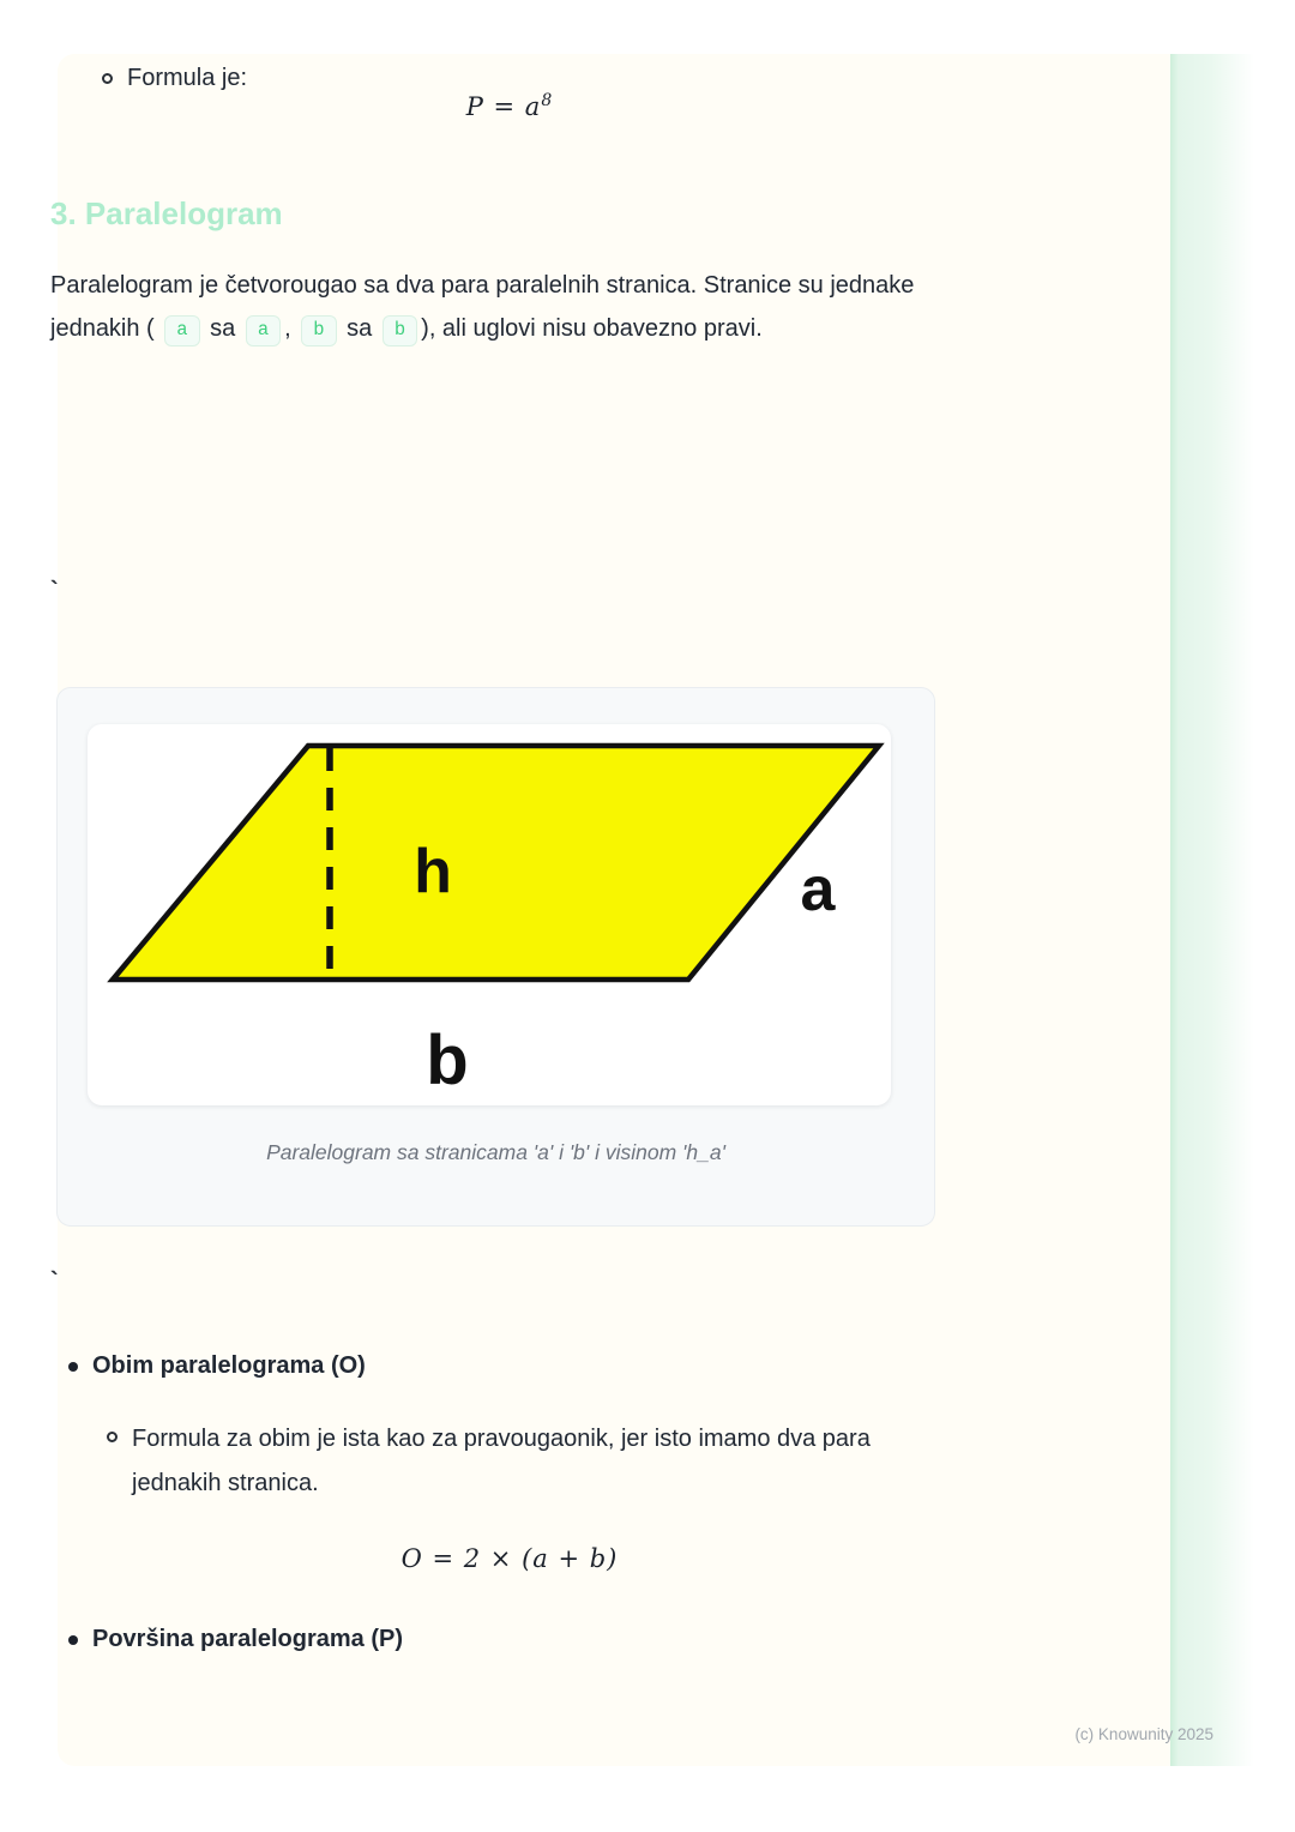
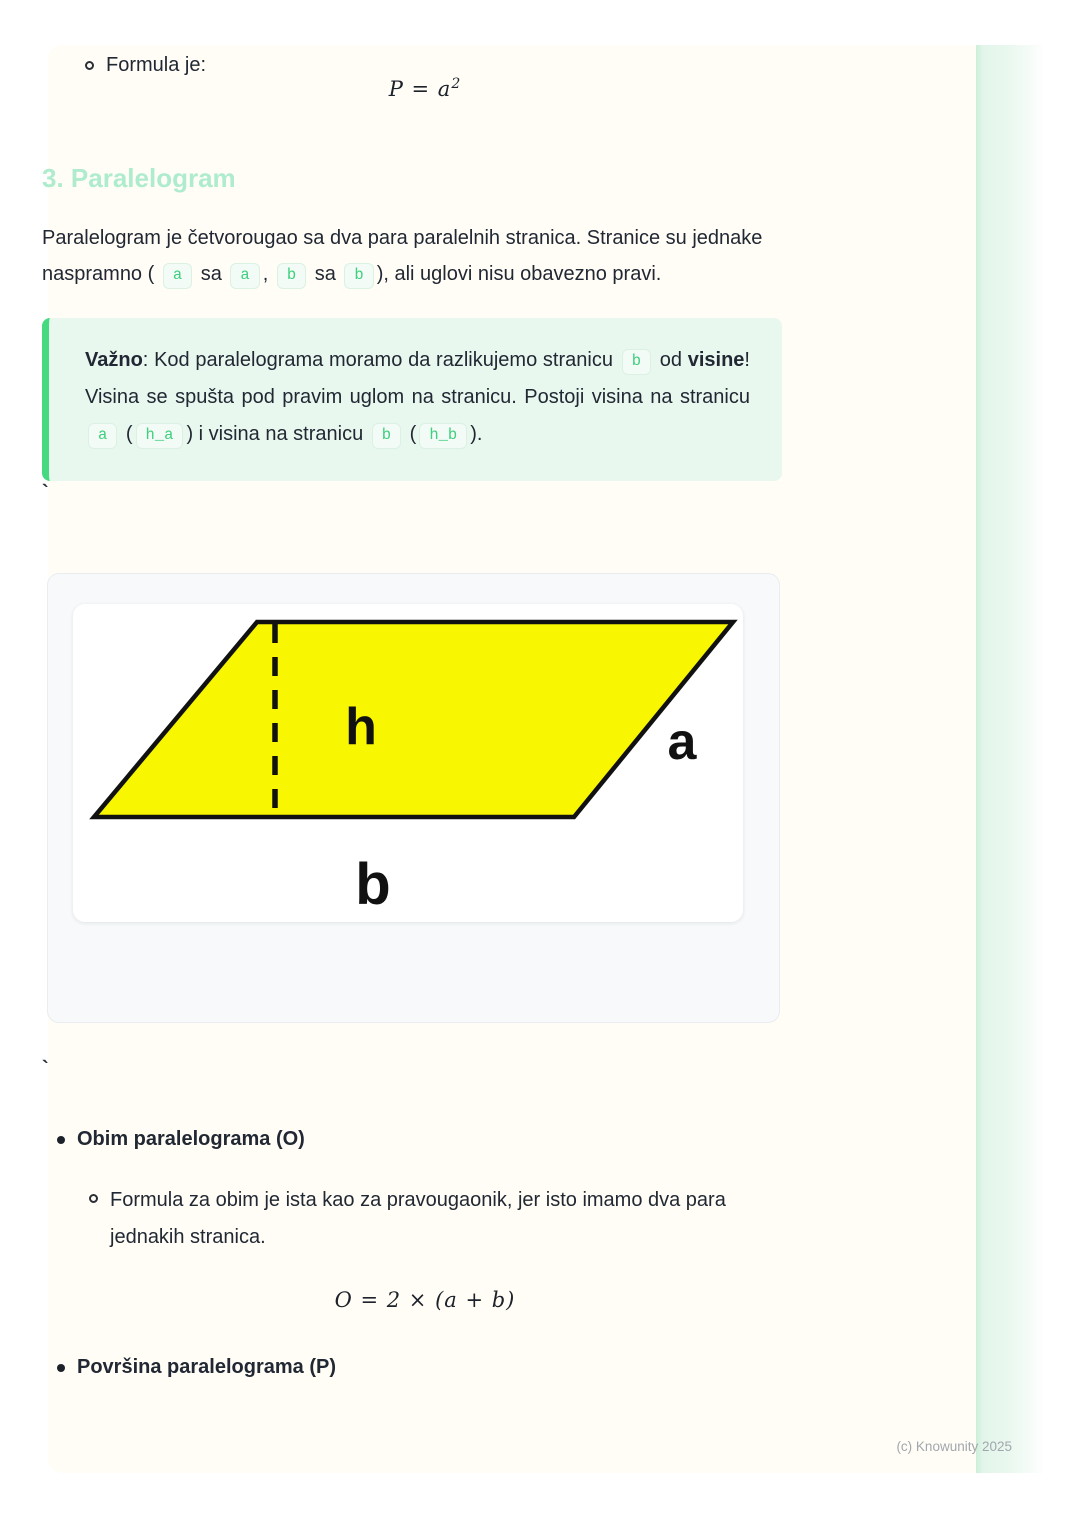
  Formula je:
- P = a8
+ P = a2
  3. Paralelogram
- Paralelogram je četvorougao sa dva para paralelnih stranica. Stranice su jednake jednakih ( a sa a , b sa b ), ali uglovi nisu obavezno pravi.
+ Paralelogram je četvorougao sa dva para paralelnih stranica. Stranice su jednake naspramno ( a sa a , b sa b ), ali uglovi nisu obavezno pravi.
+ Važno: Kod paralelograma moramo da razlikujemo stranicu b od visine! Visina se spušta pod pravim uglom na stranicu. Postoji visina na stranicu a ( h_a ) i visina na stranicu b ( h_b ).
  `
  `
  h
  a
  b
- Paralelogram sa stranicama 'a' i 'b' i visinom 'h_a'
  Obim paralelograma (O)
  Formula za obim je ista kao za pravougaonik, jer isto imamo dva para jednakih stranica.
  O = 2 × (a + b)
  Površina paralelograma (P)
  (c) Knowunity 2025
